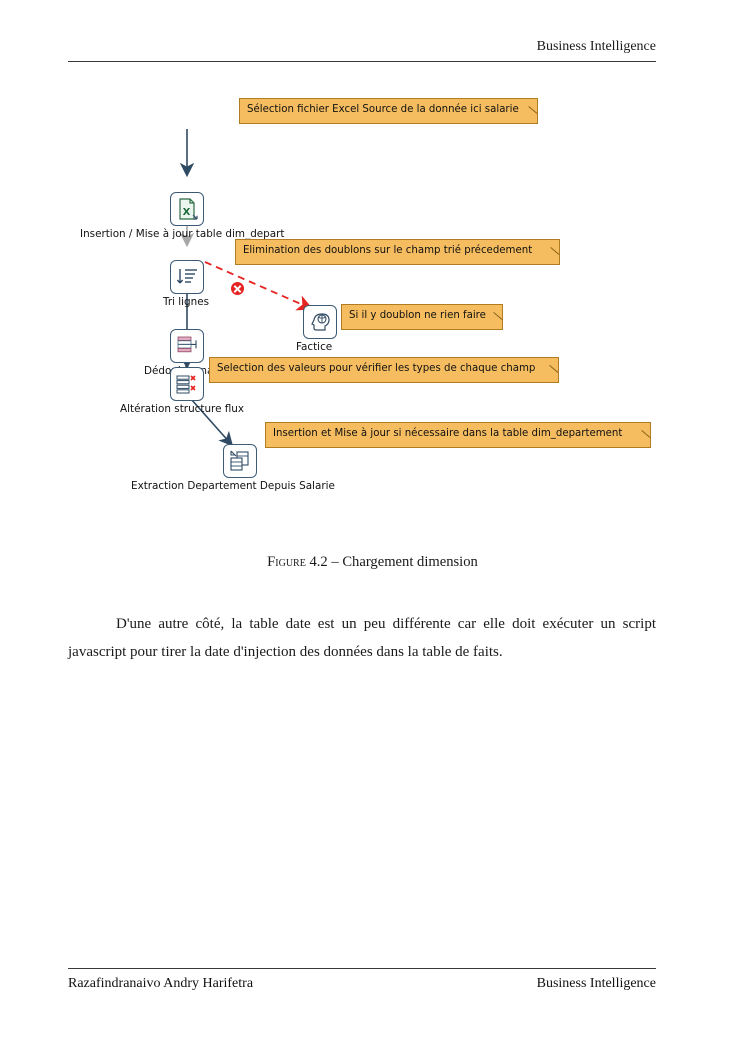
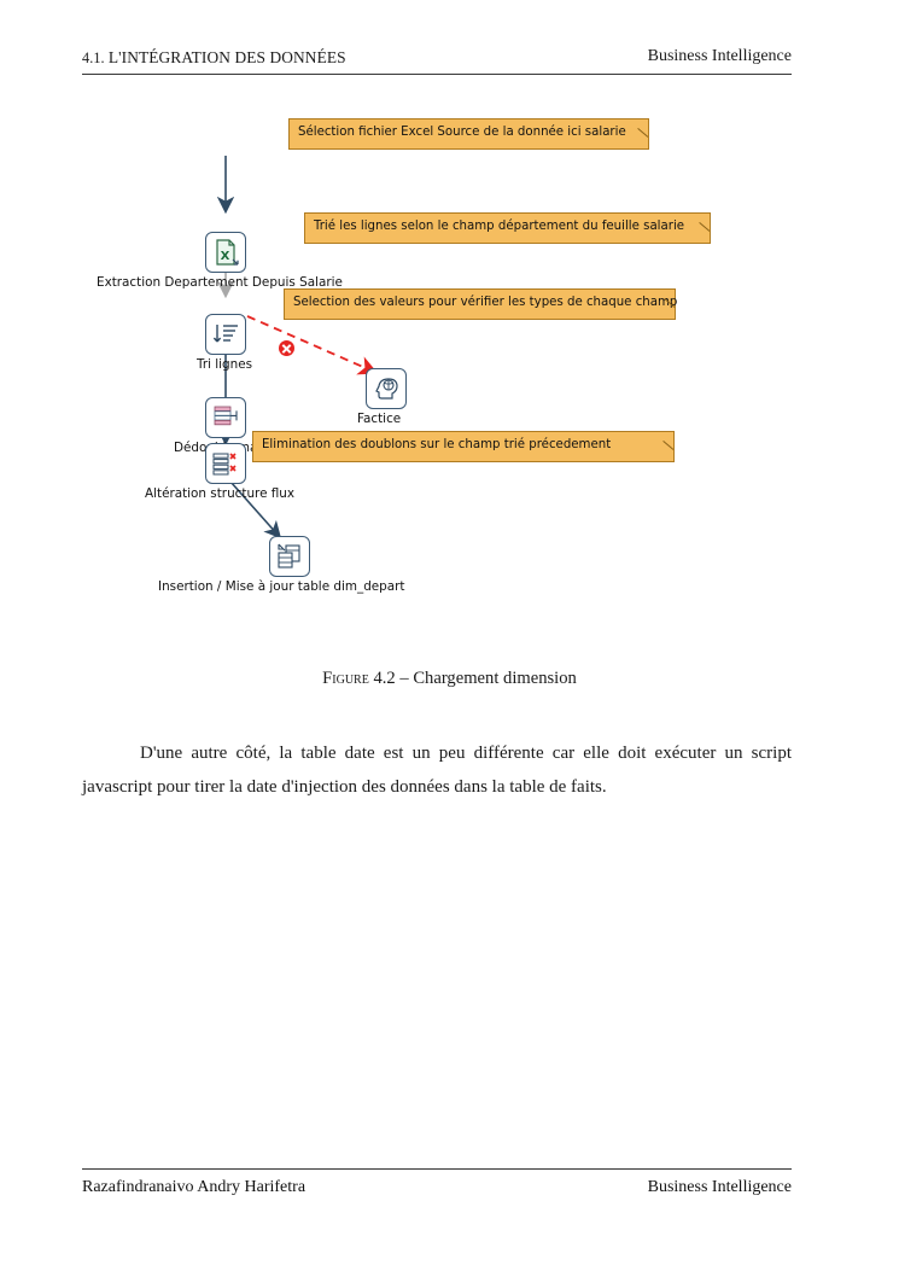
+ 4.1. L'INTÉGRATION DES DONNÉES
  Business Intelligence
  X
- Insertion / Mise à jour table dim_depart
+ Extraction Departement Depuis Salarie
  Tri lignes
  Factice
  Altération structure flux
- Extraction Departement Depuis Salarie
+ Insertion / Mise à jour table dim_depart
  Sélection fichier Excel Source de la donnée ici salarie
+ Trié les lignes selon le champ département du feuille salarie
- Elimination des doublons sur le champ trié précedement
+ Selection des valeurs pour vérifier les types de chaque champ
- Si il y doublon ne rien faire
- Selection des valeurs pour vérifier les types de chaque champ
+ Elimination des doublons sur le champ trié précedement
- Insertion et Mise à jour si nécessaire dans la table dim_departement
  Figure 4.2 – Chargement dimension
  D'une autre côté, la table date est un peu différente car elle doit exécuter un script javascript pour tirer la date d'injection des données dans la table de faits.
  Razafindranaivo Andry Harifetra
  Business Intelligence
